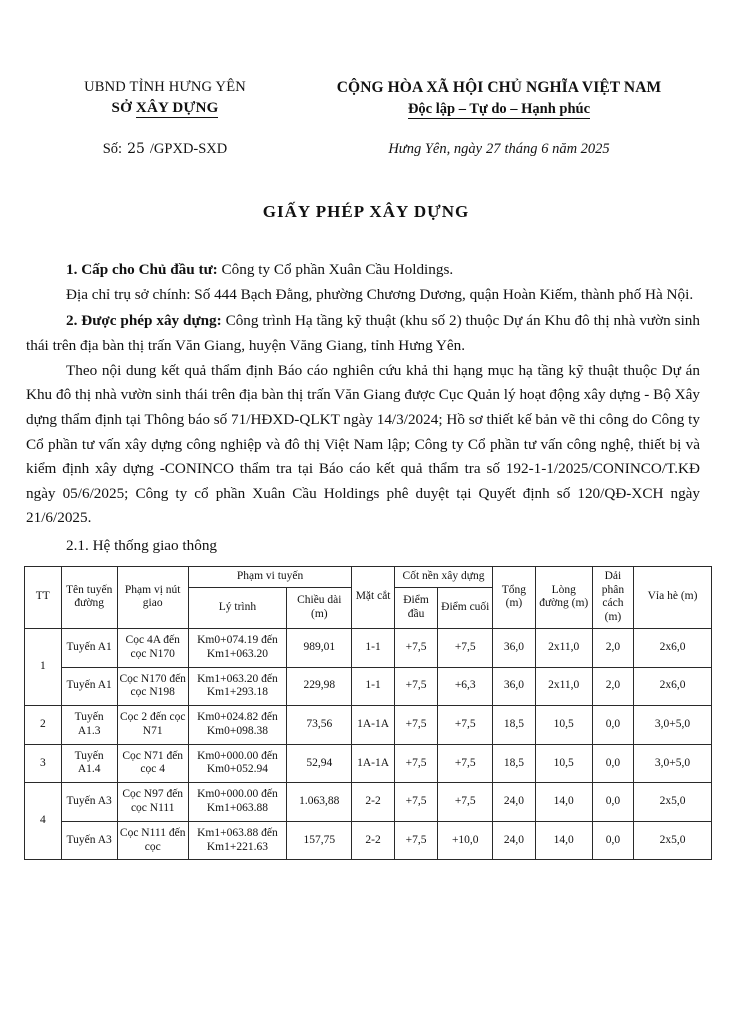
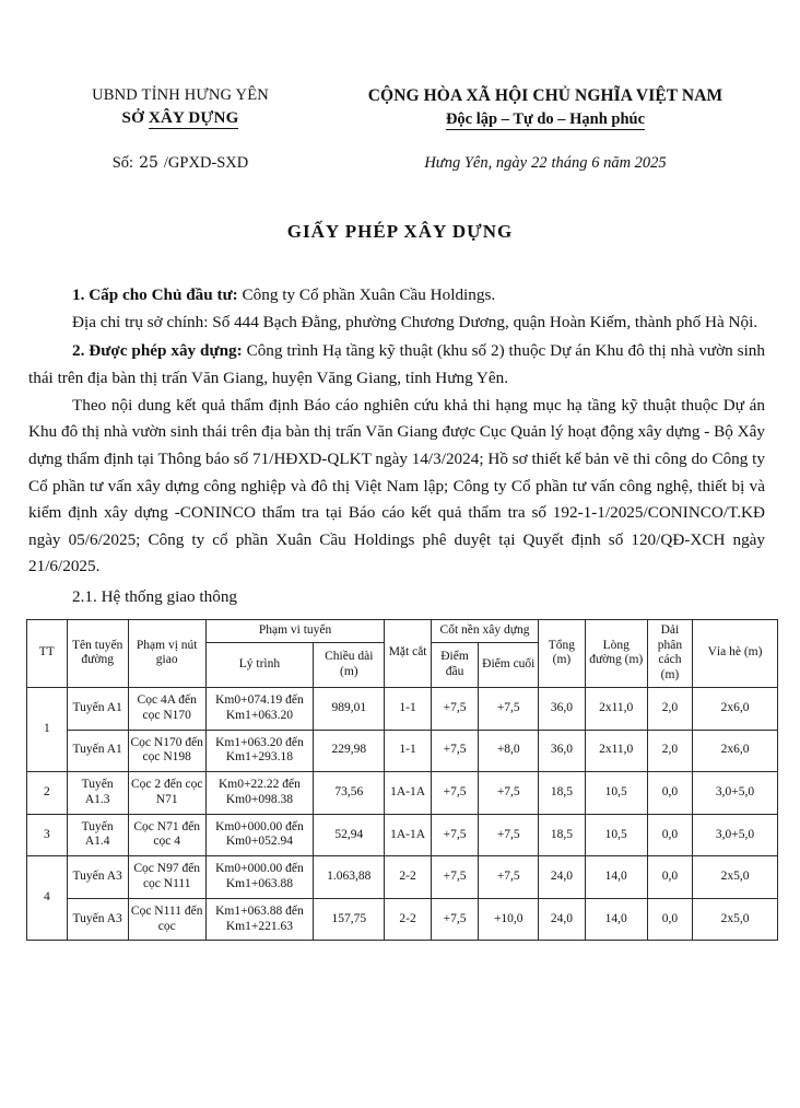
  UBND TỈNH HƯNG YÊN
  SỞ XÂY DỰNG
  CỘNG HÒA XÃ HỘI CHỦ NGHĨA VIỆT NAM
  Độc lập – Tự do – Hạnh phúc
  Số: 25 /GPXD-SXD
- Hưng Yên, ngày 27 tháng 6 năm 2025
+ Hưng Yên, ngày 22 tháng 6 năm 2025
  GIẤY PHÉP XÂY DỰNG
  1. Cấp cho Chủ đầu tư: Công ty Cổ phần Xuân Cầu Holdings.
  Địa chỉ trụ sở chính: Số 444 Bạch Đằng, phường Chương Dương, quận Hoàn Kiếm, thành phố Hà Nội.
  2. Được phép xây dựng: Công trình Hạ tầng kỹ thuật (khu số 2) thuộc Dự án Khu đô thị nhà vườn sinh thái trên địa bàn thị trấn Văn Giang, huyện Văng Giang, tỉnh Hưng Yên.
  Theo nội dung kết quả thẩm định Báo cáo nghiên cứu khả thi hạng mục hạ tầng kỹ thuật thuộc Dự án Khu đô thị nhà vườn sinh thái trên địa bàn thị trấn Văn Giang được Cục Quản lý hoạt động xây dựng - Bộ Xây dựng thẩm định tại Thông báo số 71/HĐXD-QLKT ngày 14/3/2024; Hồ sơ thiết kế bản vẽ thi công do Công ty Cổ phần tư vấn xây dựng công nghiệp và đô thị Việt Nam lập; Công ty Cổ phần tư vấn công nghệ, thiết bị và kiểm định xây dựng -CONINCO thẩm tra tại Báo cáo kết quả thẩm tra số 192-1-1/2025/CONINCO/T.KĐ ngày 05/6/2025; Công ty cổ phần Xuân Cầu Holdings phê duyệt tại Quyết định số 120/QĐ-XCH ngày 21/6/2025.
  2.1. Hệ thống giao thông
  TT	Tên tuyến đường	Phạm vị nút giao	Phạm vi tuyến	Mặt cắt	Cốt nền xây dựng	Tổng (m)	Lòng đường (m)	Dải phân cách (m)	Vỉa hè (m)
  Lý trình	Chiều dài (m)	Điểm đầu	Điểm cuối
  1	Tuyến A1	Cọc 4A đến cọc N170	Km0+074.19 đến Km1+063.20	989,01	1-1	+7,5	+7,5	36,0	2x11,0	2,0	2x6,0
- Tuyến A1	Cọc N170 đến cọc N198	Km1+063.20 đến Km1+293.18	229,98	1-1	+7,5	+6,3	36,0	2x11,0	2,0	2x6,0
+ Tuyến A1	Cọc N170 đến cọc N198	Km1+063.20 đến Km1+293.18	229,98	1-1	+7,5	+8,0	36,0	2x11,0	2,0	2x6,0
- 2	Tuyến A1.3	Cọc 2 đến cọc N71	Km0+024.82 đến Km0+098.38	73,56	1A-1A	+7,5	+7,5	18,5	10,5	0,0	3,0+5,0
+ 2	Tuyến A1.3	Cọc 2 đến cọc N71	Km0+22.22 đến Km0+098.38	73,56	1A-1A	+7,5	+7,5	18,5	10,5	0,0	3,0+5,0
  3	Tuyến A1.4	Cọc N71 đến cọc 4	Km0+000.00 đến Km0+052.94	52,94	1A-1A	+7,5	+7,5	18,5	10,5	0,0	3,0+5,0
  4	Tuyến A3	Cọc N97 đến cọc N111	Km0+000.00 đến Km1+063.88	1.063,88	2-2	+7,5	+7,5	24,0	14,0	0,0	2x5,0
  Tuyến A3	Cọc N111 đến cọc	Km1+063.88 đến Km1+221.63	157,75	2-2	+7,5	+10,0	24,0	14,0	0,0	2x5,0
